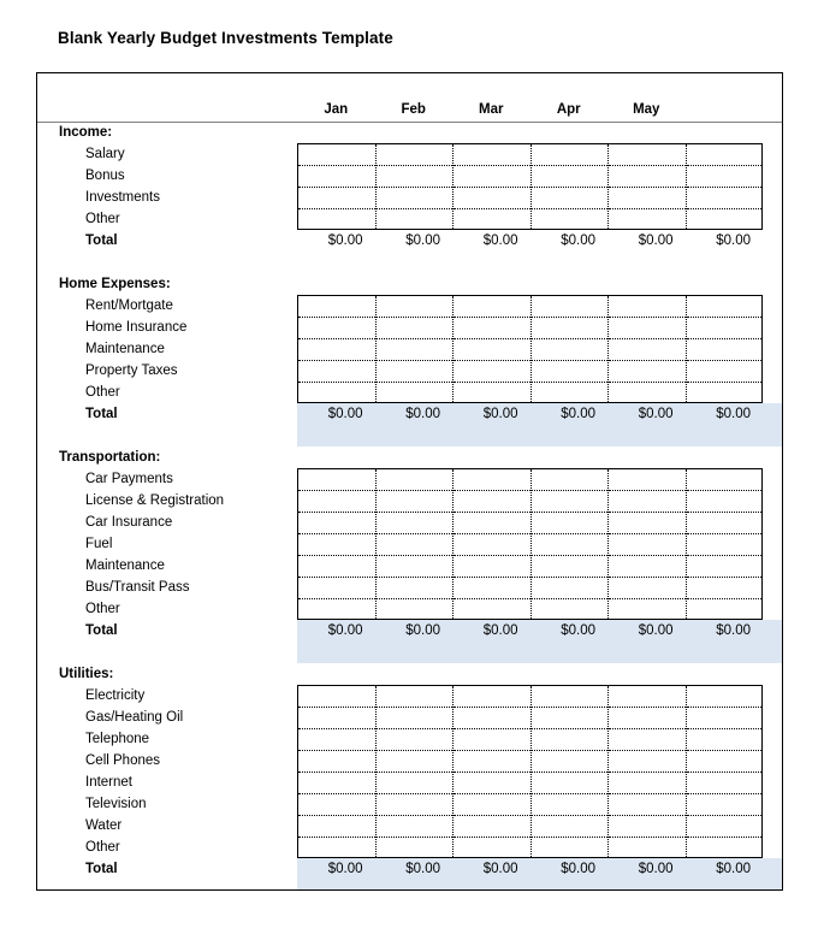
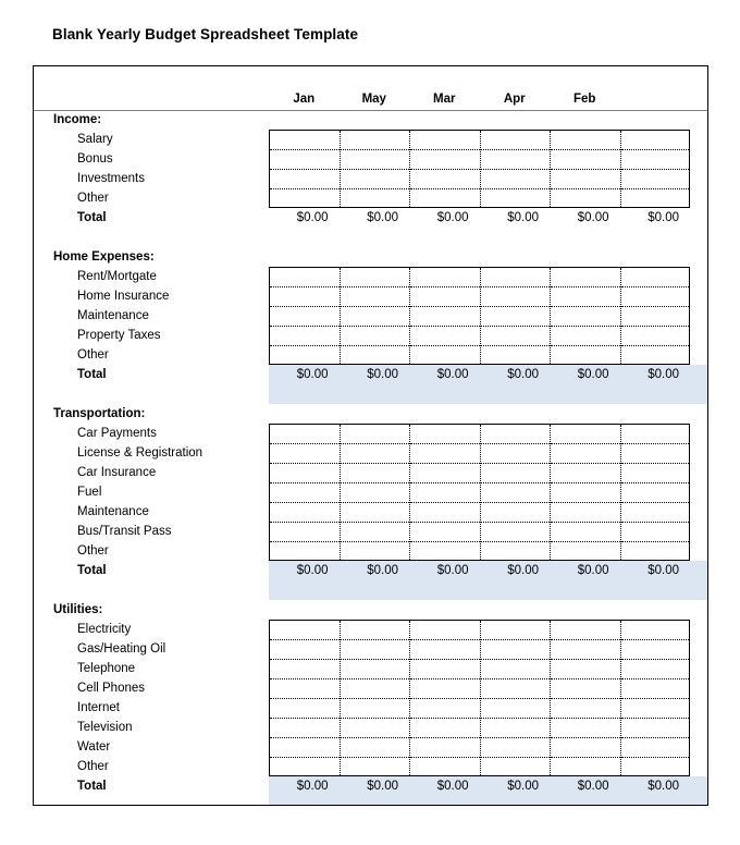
- Blank Yearly Budget Investments Template
+ Blank Yearly Budget Spreadsheet Template
  Jan
- Feb
+ May
  Mar
  Apr
- May
+ Feb
  Income:
  Salary
  Bonus
  Investments
  Other
  Total
  $0.00
  $0.00
  $0.00
  $0.00
  $0.00
  $0.00
  Home Expenses:
  Rent/Mortgate
  Home Insurance
  Maintenance
  Property Taxes
  Other
  Total
  $0.00
  $0.00
  $0.00
  $0.00
  $0.00
  $0.00
  Transportation:
  Car Payments
  License & Registration
  Car Insurance
  Fuel
  Maintenance
  Bus/Transit Pass
  Other
  Total
  $0.00
  $0.00
  $0.00
  $0.00
  $0.00
  $0.00
  Utilities:
  Electricity
  Gas/Heating Oil
  Telephone
  Cell Phones
  Internet
  Television
  Water
  Other
  Total
  $0.00
  $0.00
  $0.00
  $0.00
  $0.00
  $0.00
